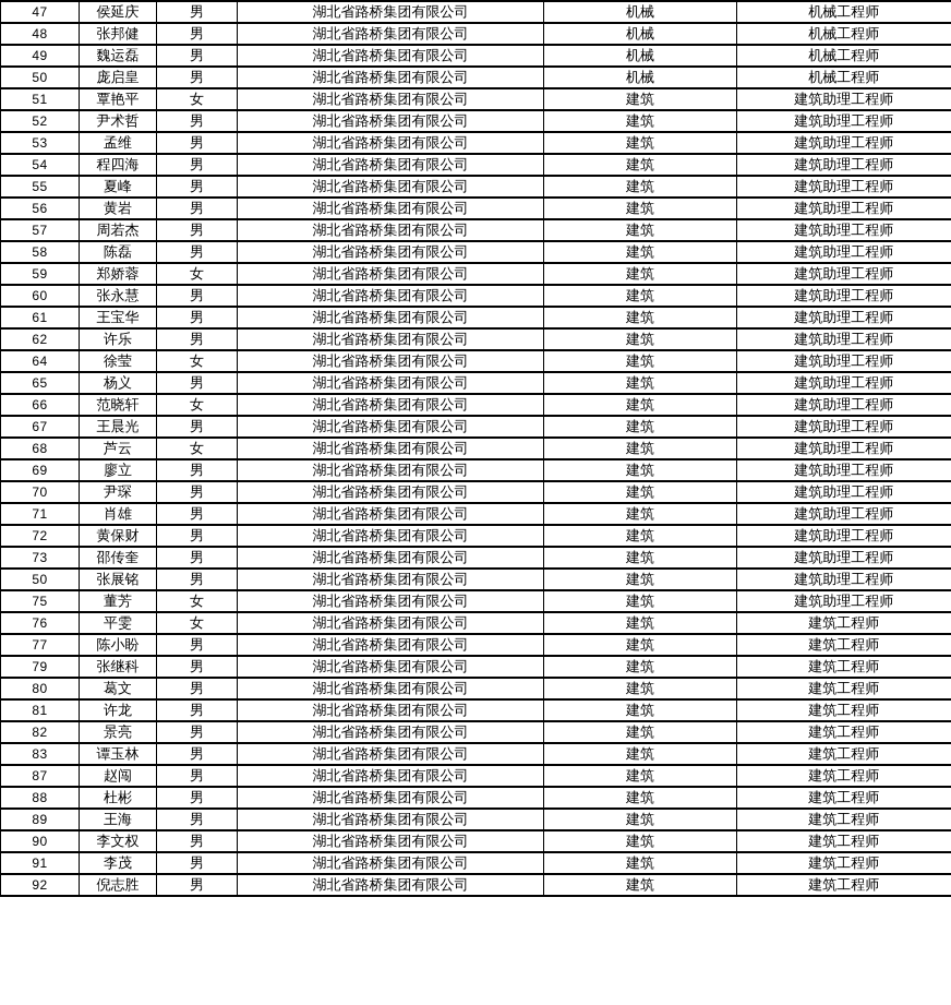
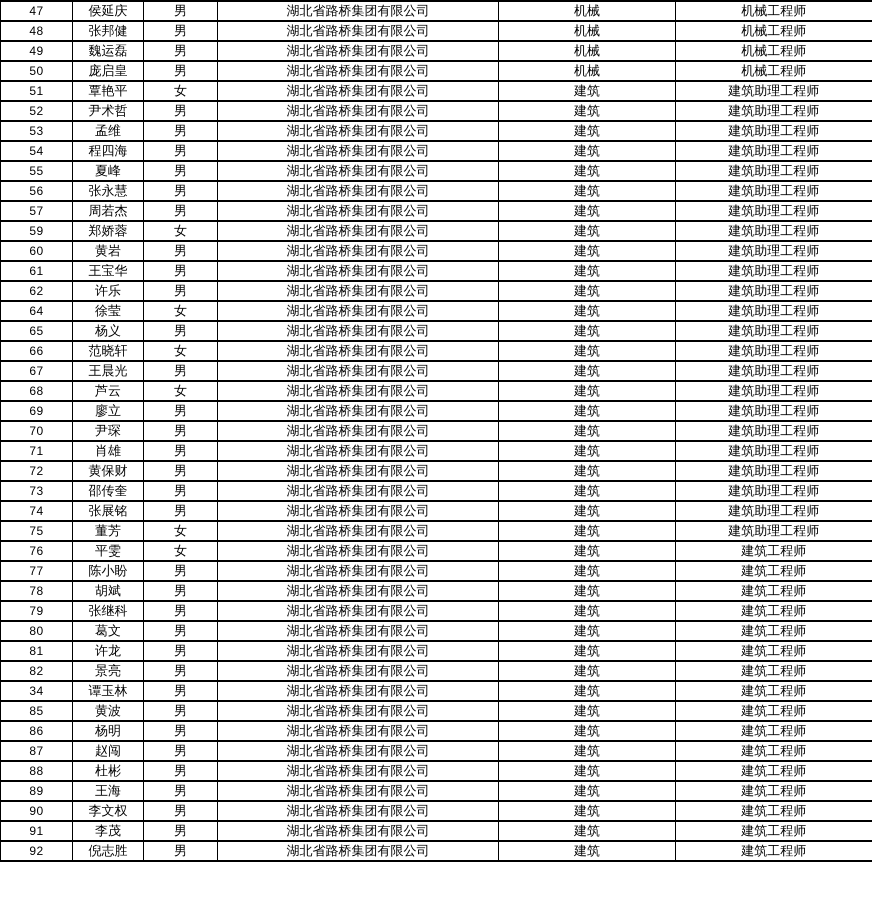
  47	侯延庆	男	湖北省路桥集团有限公司	机械	机械工程师
  48	张邦健	男	湖北省路桥集团有限公司	机械	机械工程师
  49	魏运磊	男	湖北省路桥集团有限公司	机械	机械工程师
  50	庞启皇	男	湖北省路桥集团有限公司	机械	机械工程师
  51	覃艳平	女	湖北省路桥集团有限公司	建筑	建筑助理工程师
  52	尹术哲	男	湖北省路桥集团有限公司	建筑	建筑助理工程师
  53	孟维	男	湖北省路桥集团有限公司	建筑	建筑助理工程师
  54	程四海	男	湖北省路桥集团有限公司	建筑	建筑助理工程师
  55	夏峰	男	湖北省路桥集团有限公司	建筑	建筑助理工程师
- 56	黄岩	男	湖北省路桥集团有限公司	建筑	建筑助理工程师
+ 56	张永慧	男	湖北省路桥集团有限公司	建筑	建筑助理工程师
  57	周若杰	男	湖北省路桥集团有限公司	建筑	建筑助理工程师
- 58	陈磊	男	湖北省路桥集团有限公司	建筑	建筑助理工程师
  59	郑娇蓉	女	湖北省路桥集团有限公司	建筑	建筑助理工程师
- 60	张永慧	男	湖北省路桥集团有限公司	建筑	建筑助理工程师
+ 60	黄岩	男	湖北省路桥集团有限公司	建筑	建筑助理工程师
  61	王宝华	男	湖北省路桥集团有限公司	建筑	建筑助理工程师
  62	许乐	男	湖北省路桥集团有限公司	建筑	建筑助理工程师
  64	徐莹	女	湖北省路桥集团有限公司	建筑	建筑助理工程师
  65	杨义	男	湖北省路桥集团有限公司	建筑	建筑助理工程师
  66	范晓轩	女	湖北省路桥集团有限公司	建筑	建筑助理工程师
  67	王晨光	男	湖北省路桥集团有限公司	建筑	建筑助理工程师
  68	芦云	女	湖北省路桥集团有限公司	建筑	建筑助理工程师
  69	廖立	男	湖北省路桥集团有限公司	建筑	建筑助理工程师
  70	尹琛	男	湖北省路桥集团有限公司	建筑	建筑助理工程师
  71	肖雄	男	湖北省路桥集团有限公司	建筑	建筑助理工程师
  72	黄保财	男	湖北省路桥集团有限公司	建筑	建筑助理工程师
  73	邵传奎	男	湖北省路桥集团有限公司	建筑	建筑助理工程师
- 50	张展铭	男	湖北省路桥集团有限公司	建筑	建筑助理工程师
+ 74	张展铭	男	湖北省路桥集团有限公司	建筑	建筑助理工程师
  75	董芳	女	湖北省路桥集团有限公司	建筑	建筑助理工程师
  76	平雯	女	湖北省路桥集团有限公司	建筑	建筑工程师
  77	陈小盼	男	湖北省路桥集团有限公司	建筑	建筑工程师
+ 78	胡斌	男	湖北省路桥集团有限公司	建筑	建筑工程师
  79	张继科	男	湖北省路桥集团有限公司	建筑	建筑工程师
  80	葛文	男	湖北省路桥集团有限公司	建筑	建筑工程师
  81	许龙	男	湖北省路桥集团有限公司	建筑	建筑工程师
  82	景亮	男	湖北省路桥集团有限公司	建筑	建筑工程师
- 83	谭玉林	男	湖北省路桥集团有限公司	建筑	建筑工程师
+ 34	谭玉林	男	湖北省路桥集团有限公司	建筑	建筑工程师
+ 85	黄波	男	湖北省路桥集团有限公司	建筑	建筑工程师
+ 86	杨明	男	湖北省路桥集团有限公司	建筑	建筑工程师
  87	赵闯	男	湖北省路桥集团有限公司	建筑	建筑工程师
  88	杜彬	男	湖北省路桥集团有限公司	建筑	建筑工程师
  89	王海	男	湖北省路桥集团有限公司	建筑	建筑工程师
  90	李文权	男	湖北省路桥集团有限公司	建筑	建筑工程师
  91	李茂	男	湖北省路桥集团有限公司	建筑	建筑工程师
  92	倪志胜	男	湖北省路桥集团有限公司	建筑	建筑工程师
